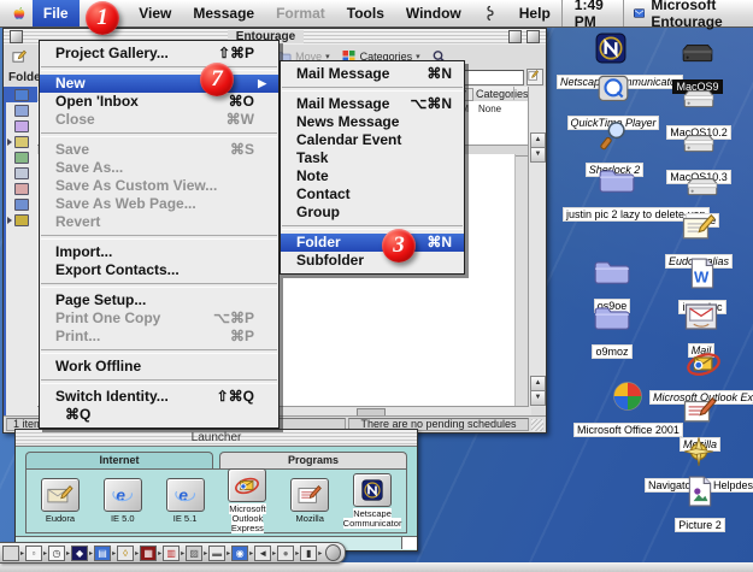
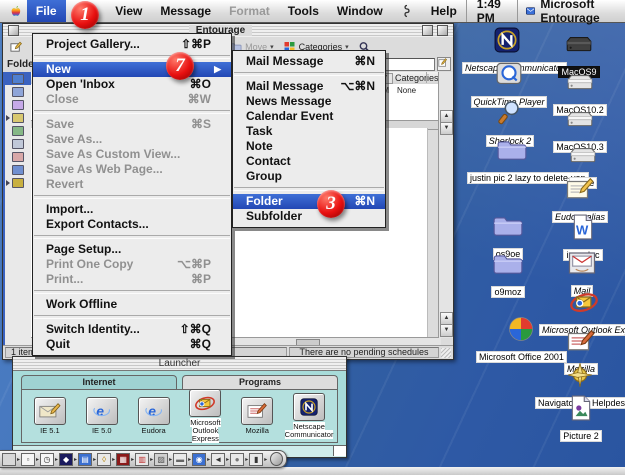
  Netscapmunicat
  MacOS9
  QuickTim Player
  MacOS10.2
  Sherlock 2
  MacOS10.3
  justin pic 2 lazy to delete
  Eudo alias
  os9oe
  W
  o9moz
  Mail
  Microsoft Outlook Ex
  Microsoft Office 2001
  Milla
  Navigato Helpdes
  Picture 2
  Entourage
  Move
  Categories
  Folde
  Categories
  None
  There are no pending schedules
  Launcher
  Internet
  Programs
- Eudora
+ IE 5.1
  e
  IE 5.0
  e
- IE 5.1
+ Eudora
  Microsoft Outlook Express
  Mozilla
  Netscape Communicator
  ▫
  ◷
  ◆
  ▤
  ◊
  ▦
  ▥
  ▨
  ▬
  ◉
  ◄
  ●
  ▮
  Project Gallery...
  ⇧⌘P
  New
  ▶
  Open 'Inbox
  ⌘O
  Close
  ⌘W
  Save
  ⌘S
  Save As...
  Save As Custom View...
  Save As Web Page...
  Revert
  Import...
  Export Contacts...
  Page Setup...
  Print One Copy
  ⌥⌘P
  Print...
  ⌘P
  Work Offline
  Switch Identity...
  ⇧⌘Q
+ Quit
  ⌘Q
  Mail Message
  ⌘N
  Mail Message
  ⌥⌘N
  News Message
  Calendar Event
  Task
  Note
  Contact
  Group
  Folder
  ⌘N
  Subfolder
  File
  View
  Message
  Format
  Tools
  Window
  Help
  1:49 PM
  Microsoft Entourage
  1
  7
  3
